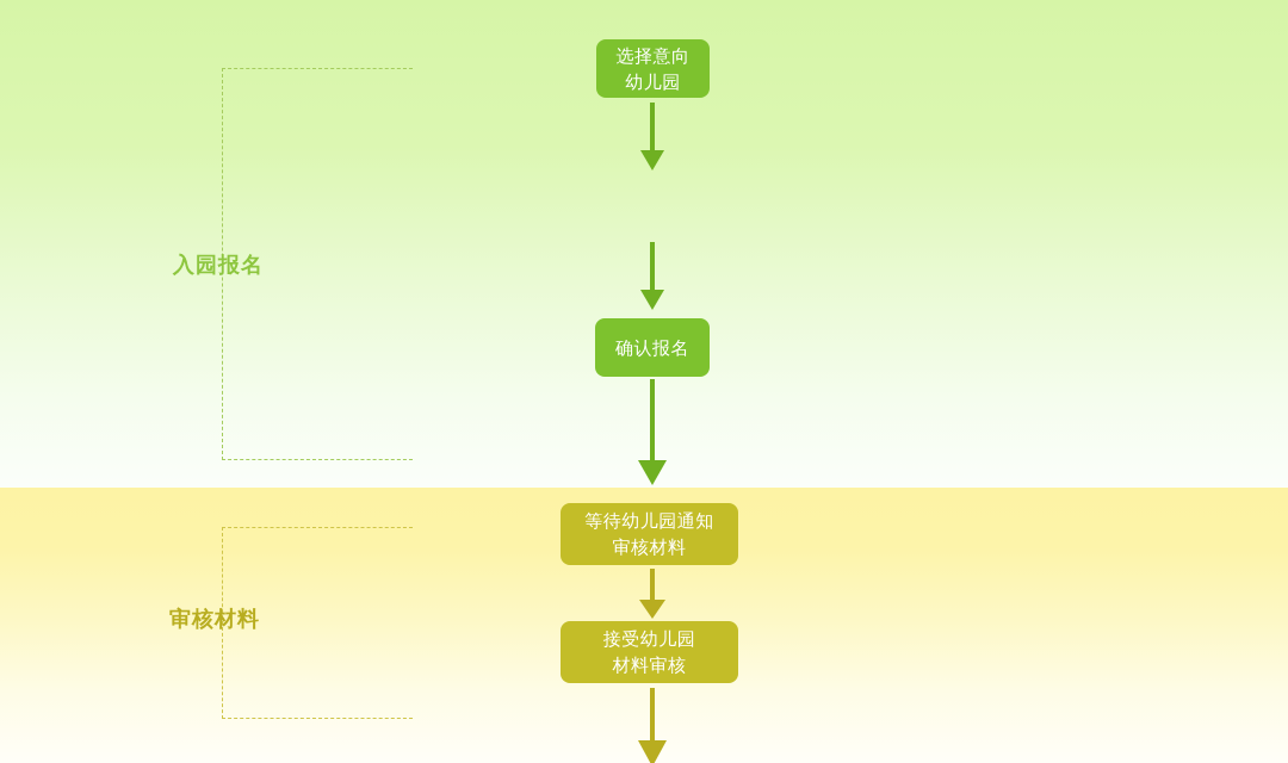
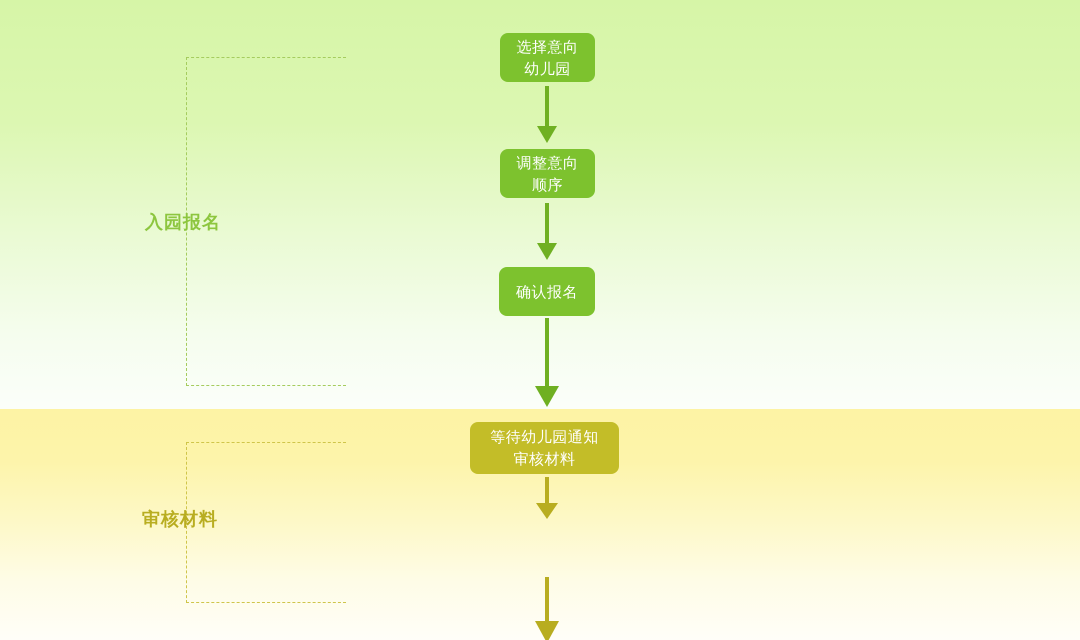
  入园报名
  审核材料
  选择意向
  幼儿园
+ 调整意向
+ 顺序
  确认报名
  等待幼儿园通知
  审核材料
- 接受幼儿园
- 材料审核
